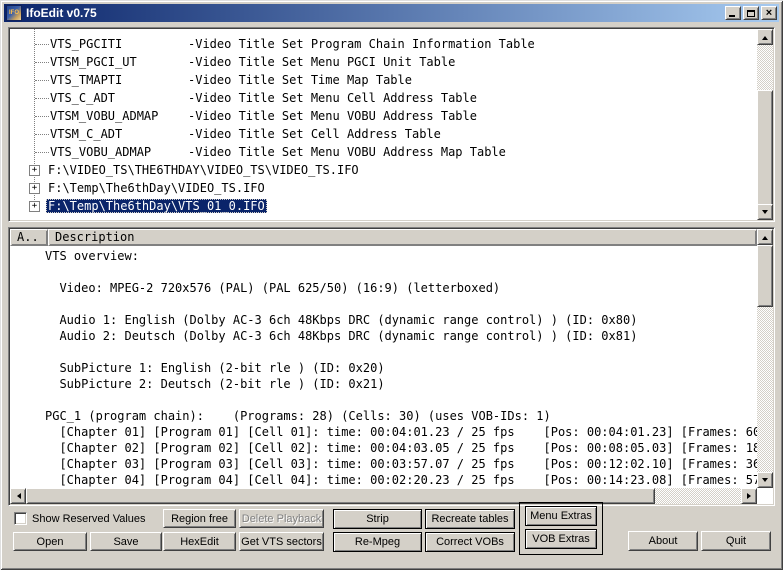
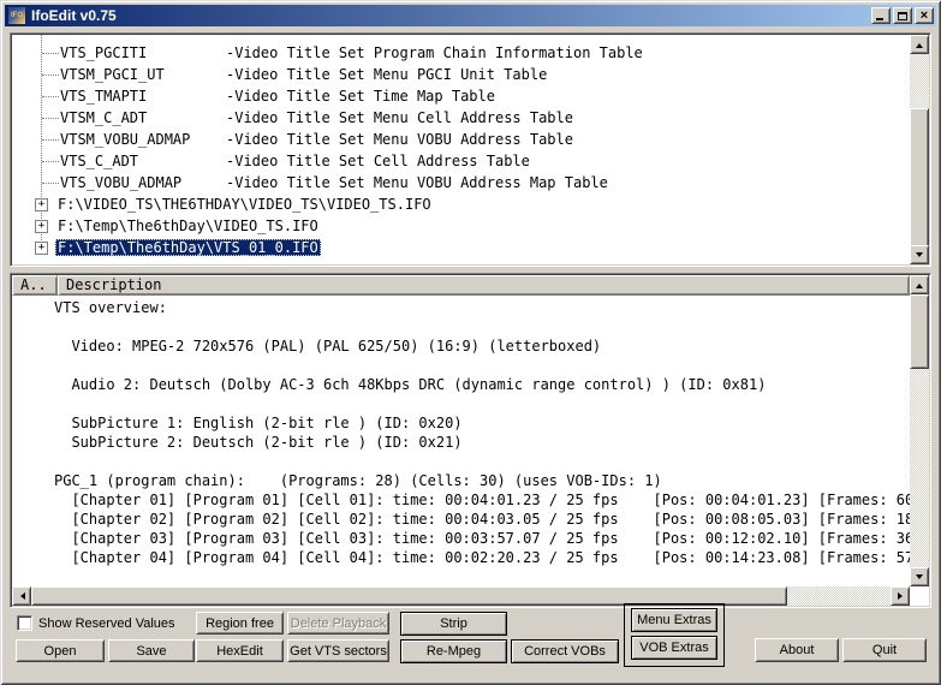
  IfoEdit v0.75
  ×
  VTS_PGCITI -Video Title Set Program Chain Information Table
  VTSM_PGCI_UT -Video Title Set Menu PGCI Unit Table
  VTS_TMAPTI -Video Title Set Time Map Table
- VTS_C_ADT -Video Title Set Menu Cell Address Table
+ VTSM_C_ADT -Video Title Set Menu Cell Address Table
  VTSM_VOBU_ADMAP -Video Title Set Menu VOBU Address Table
- VTSM_C_ADT -Video Title Set Cell Address Table
+ VTS_C_ADT -Video Title Set Cell Address Table
  VTS_VOBU_ADMAP -Video Title Set Menu VOBU Address Map Table
  +
  F:\VIDEO_TS\THE6THDAY\VIDEO_TS\VIDEO_TS.IFO
  +
  F:\Temp\The6thDay\VIDEO_TS.IFO
  +
  F:\Temp\The6thDay\VTS_01_0.IFO
  A..
  Description
  VTS overview:
  Video: MPEG-2 720x576 (PAL) (PAL 625/50) (16:9) (letterboxed)
- Audio 1: English (Dolby AC-3 6ch 48Kbps DRC (dynamic range control) ) (ID: 0x80)
  Audio 2: Deutsch (Dolby AC-3 6ch 48Kbps DRC (dynamic range control) ) (ID: 0x81)
  SubPicture 1: English (2-bit rle ) (ID: 0x20)
  SubPicture 2: Deutsch (2-bit rle ) (ID: 0x21)
  PGC_1 (program chain): (Programs: 28) (Cells: 30) (uses VOB-IDs: 1)
  [Chapter 01] [Program 01] [Cell 01]: time: 00:04:01.23 / 25 fps [Pos: 00:04:01.23] [Frames: 6
  [Chapter 02] [Program 02] [Cell 02]: time: 00:04:03.05 / 25 fps [Pos: 00:08:05.03] [Frames: 1
  [Chapter 03] [Program 03] [Cell 03]: time: 00:03:57.07 / 25 fps [Pos: 00:12:02.10] [Frames: 3
  [Chapter 04] [Program 04] [Cell 04]: time: 00:02:20.23 / 25 fps [Pos: 00:14:23.08] [Frames: 5
  Show Reserved Values
  Region free
  Delete Playback
  Strip
- Recreate tables
  Open
  Save
  HexEdit
  Get VTS sectors
  Re-Mpeg
  Correct VOBs
  Menu Extras
  VOB Extras
  About
  Quit
